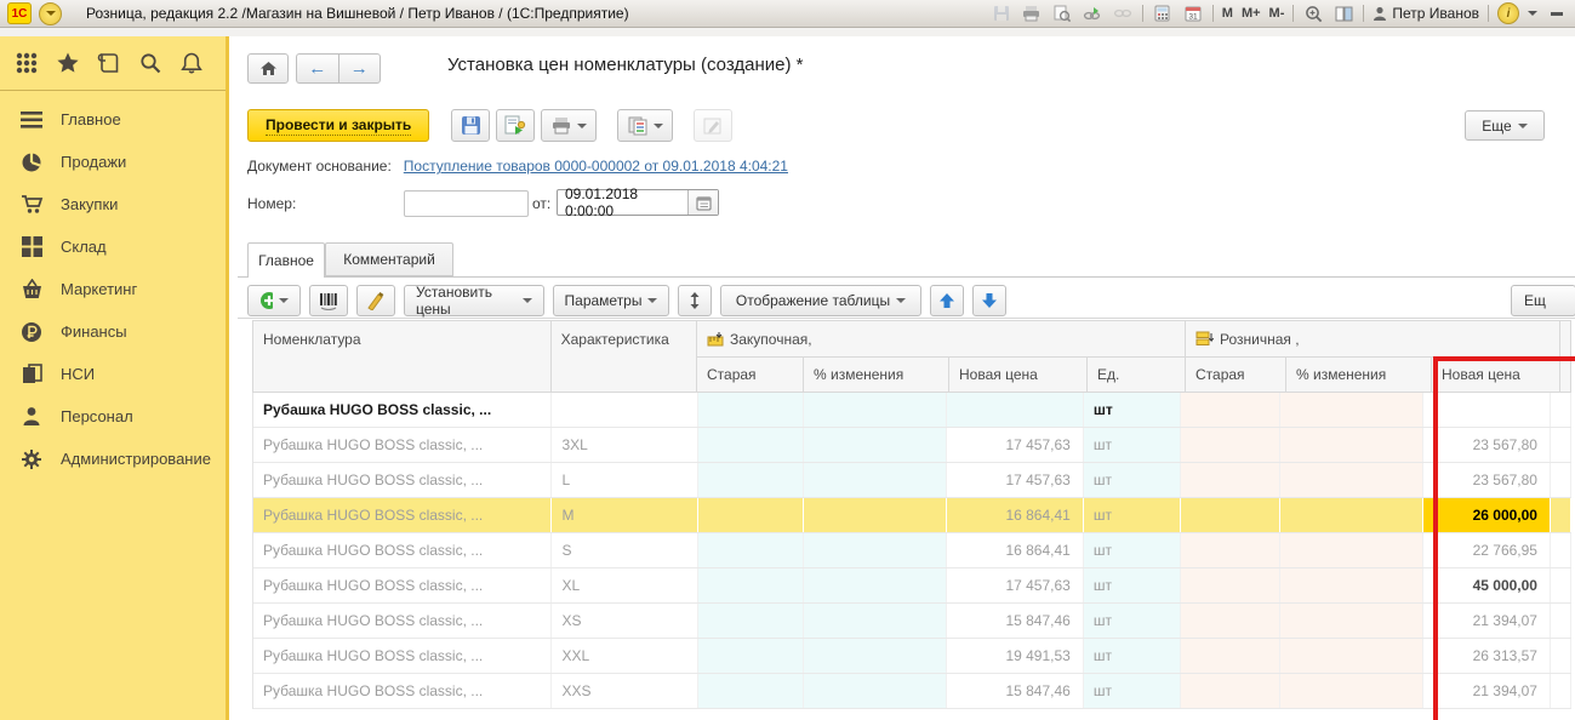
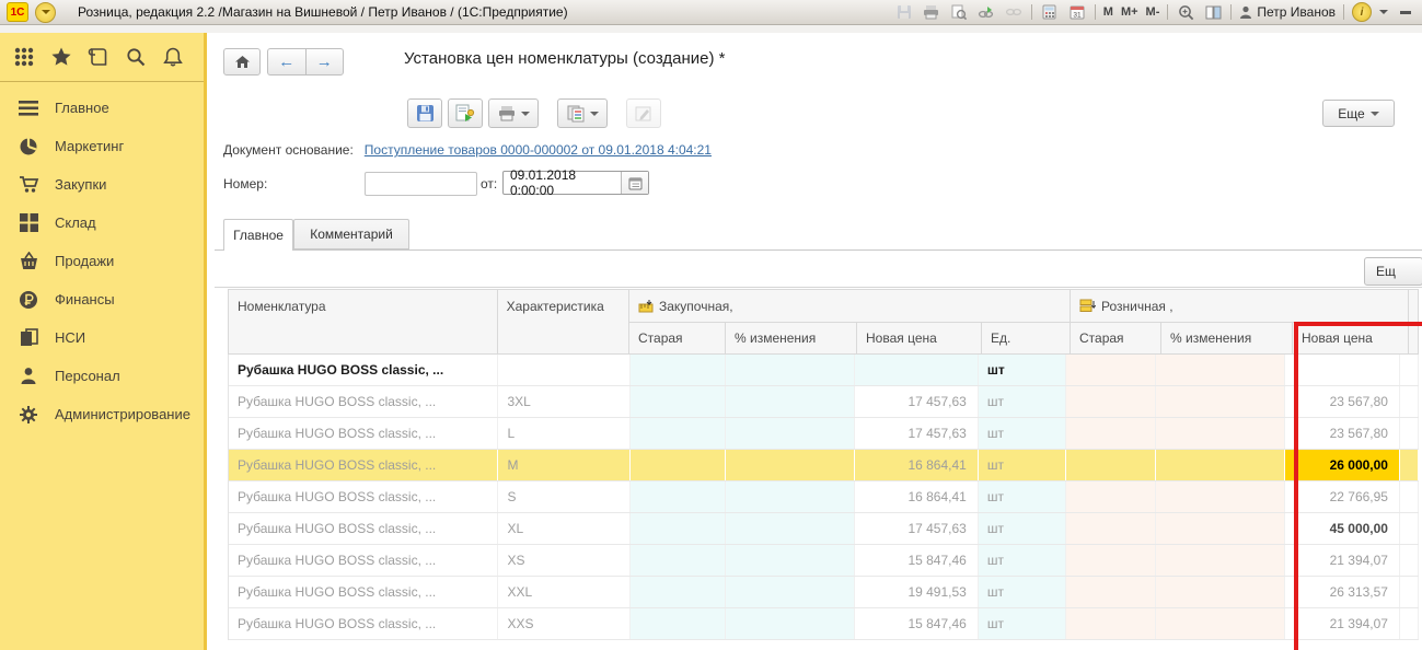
  1С
  Розница, редакция 2.2 /Магазин на Вишневой / Петр Иванов / (1С:Предприятие)
  M
  M+
  M-
  Петр Иванов
  i
  Главное
- Продажи
+ Маркетинг
  Закупки
  Склад
- Маркетинг
+ Продажи
  Финансы
  НСИ
  Персонал
  Администрирование
  ←
  →
  Установка цен номенклатуры (создание) *
- Провести и закрыть
  Еще
  Документ основание:
  Поступление товаров 0000-000002 от 09.01.2018 4:04:21
  Номер:
  от:
  09.01.2018 0:00:00
  Главное
  Комментарий
- Установить цены
- Параметры
- Отображение таблицы
  Ещ
  Номенклатура
  Характеристика
  Закупочная,
  Старая
  % изменения
  Новая цена
  Ед.
  Розничная ,
  Старая
  % изменения
  Новая цена
  Рубашка HUGO BOSS classic, ...
  шт
  Рубашка HUGO BOSS classic, ...
  3XL
  17 457,63
  шт
  23 567,80
  Рубашка HUGO BOSS classic, ...
  L
  17 457,63
  шт
  23 567,80
  Рубашка HUGO BOSS classic, ...
  M
  16 864,41
  шт
  26 000,00
  Рубашка HUGO BOSS classic, ...
  S
  16 864,41
  шт
  22 766,95
  Рубашка HUGO BOSS classic, ...
  XL
  17 457,63
  шт
  45 000,00
  Рубашка HUGO BOSS classic, ...
  XS
  15 847,46
  шт
  21 394,07
  Рубашка HUGO BOSS classic, ...
  XXL
  19 491,53
  шт
  26 313,57
  Рубашка HUGO BOSS classic, ...
  XXS
  15 847,46
  шт
  21 394,07
